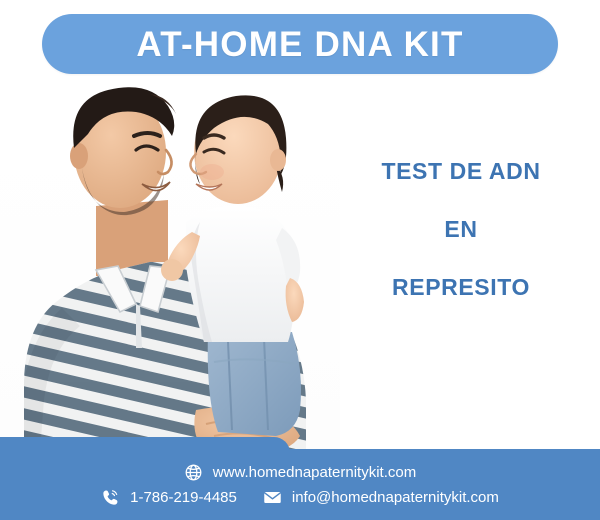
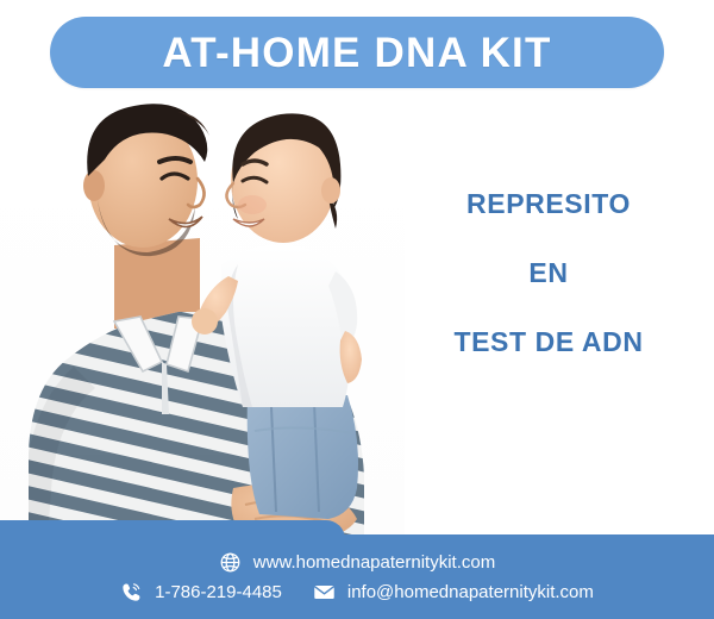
  AT-HOME DNA KIT
- TEST DE ADN
+ REPRESITO
  EN
- REPRESITO
+ TEST DE ADN
  www.homednapaternitykit.com
  1-786-219-4485
  info@homednapaternitykit.com
